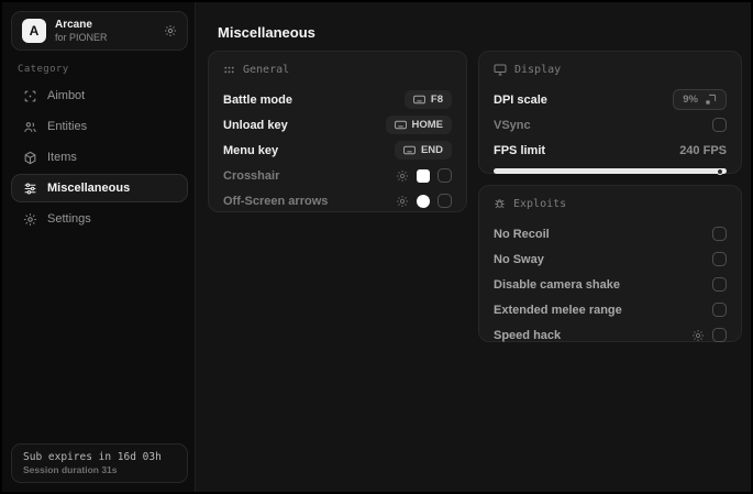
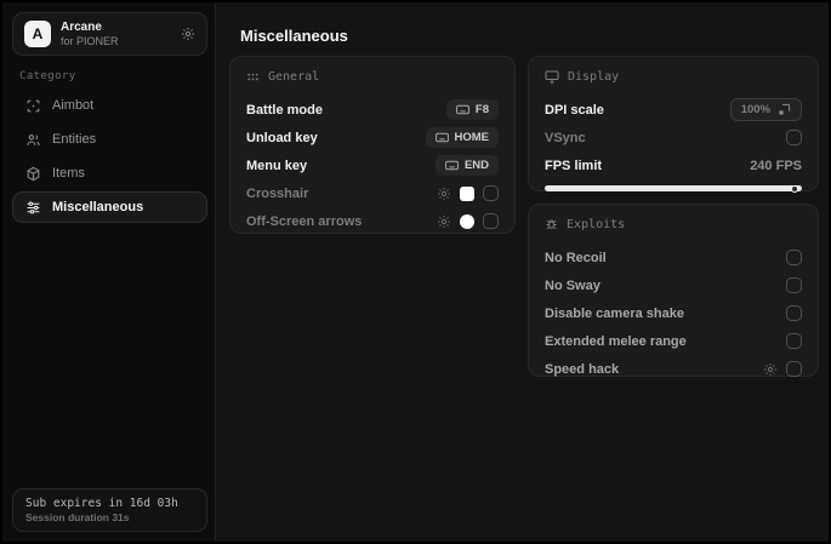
  A
  Arcane
  for PIONER
  Category
  Aimbot
  Entities
  Items
  Miscellaneous
- Settings
  Sub expires in 16d 03h
  Session duration 31s
  Miscellaneous
  General
  Battle mode
  F8
  Unload key
  HOME
  Menu key
  END
  Crosshair
  Off-Screen arrows
  Display
  DPI scale
- 9%
+ 100%
  VSync
  FPS limit
  240 FPS
  Exploits
  No Recoil
  No Sway
  Disable camera shake
  Extended melee range
  Speed hack
